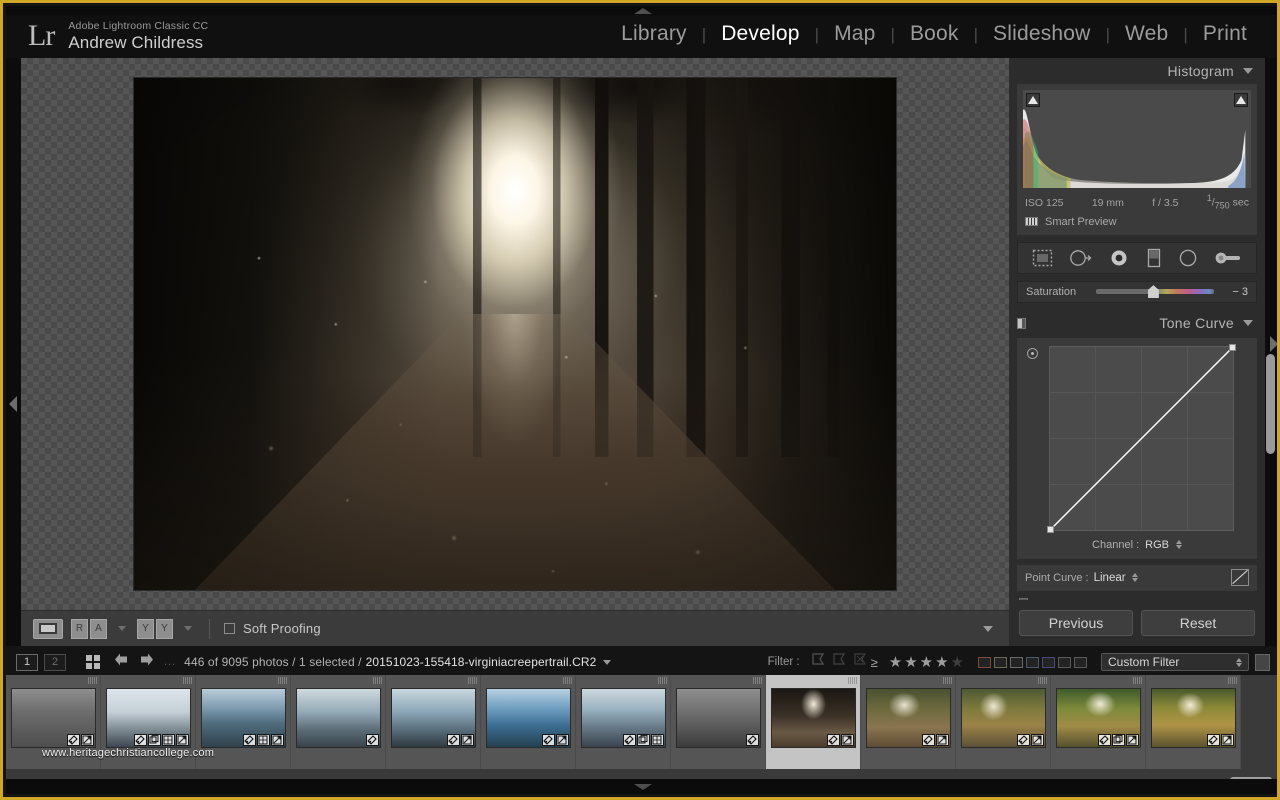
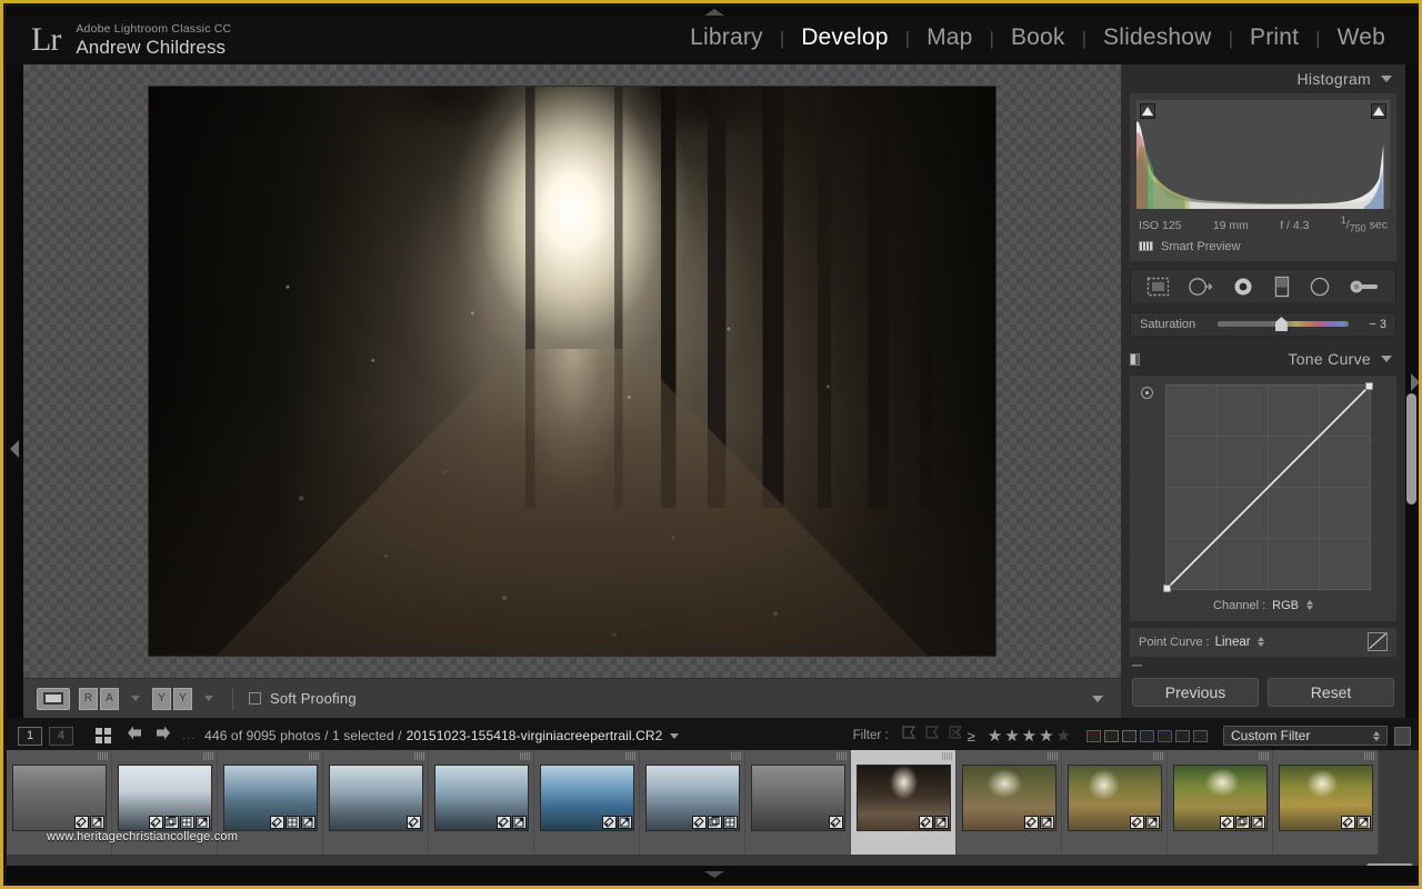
  Lr
  Adobe Lightroom Classic CC
  Andrew Childress
  Library
  |
  Develop
  |
  Map
  |
  Book
  |
  Slideshow
  |
- Web
+ Print
  |
- Print
+ Web
  R
  A
  Y
  Y
  Soft Proofing
  Histogram
  ISO 125
  19 mm
- f / 3.5
+ f / 4.3
  1/750 sec
  Smart Preview
  Saturation
  − 3
  Tone Curve
  Channel :
  RGB
  Point Curve :
  Linear
  Previous
  Reset
  1
- 2
+ 4
  ...
  446 of 9095 photos / 1 selected /
  20151023-155418-virginiacreepertrail.CR2
  Filter :
  ≥
  ★
  ★
  ★
  ★
  ★
  Custom Filter
  www.heritagechristiancollege.com
